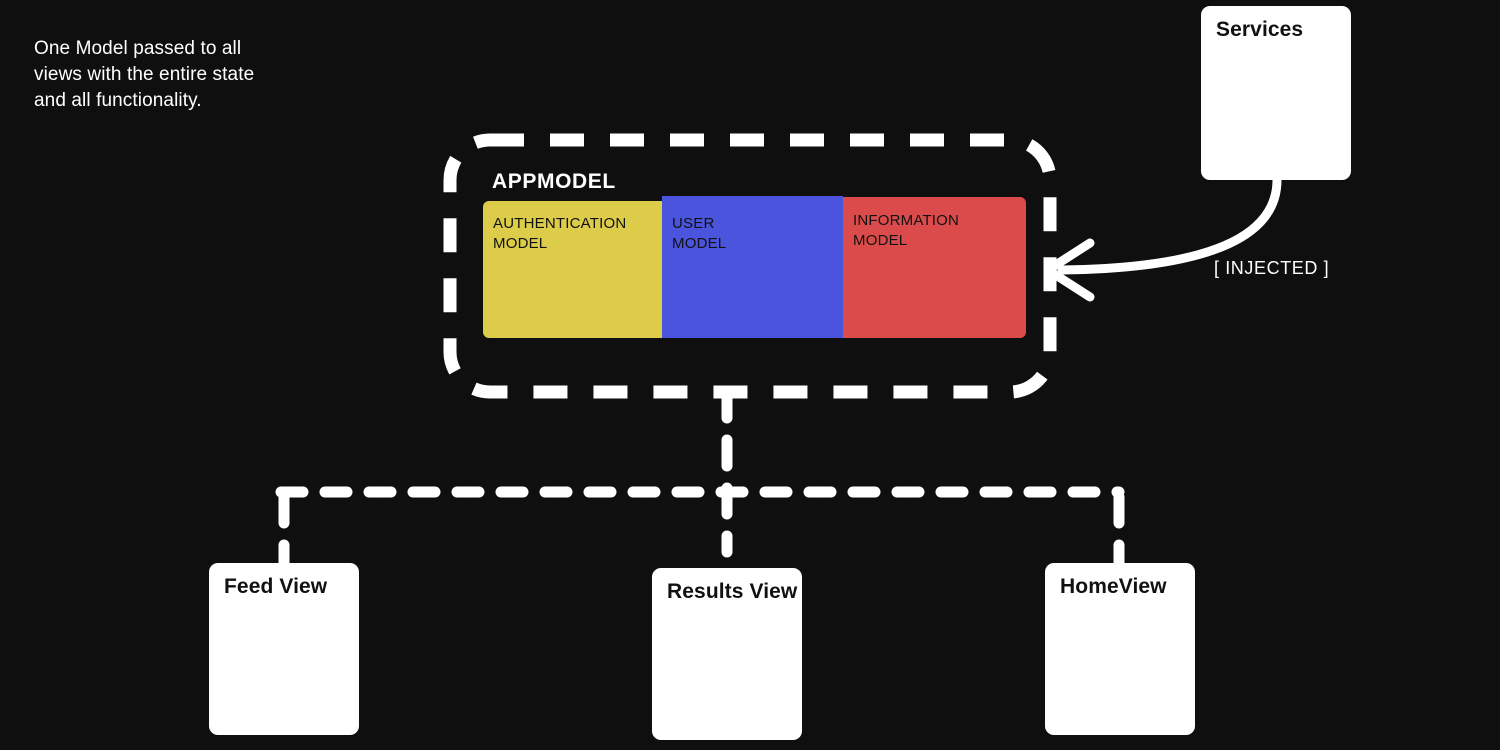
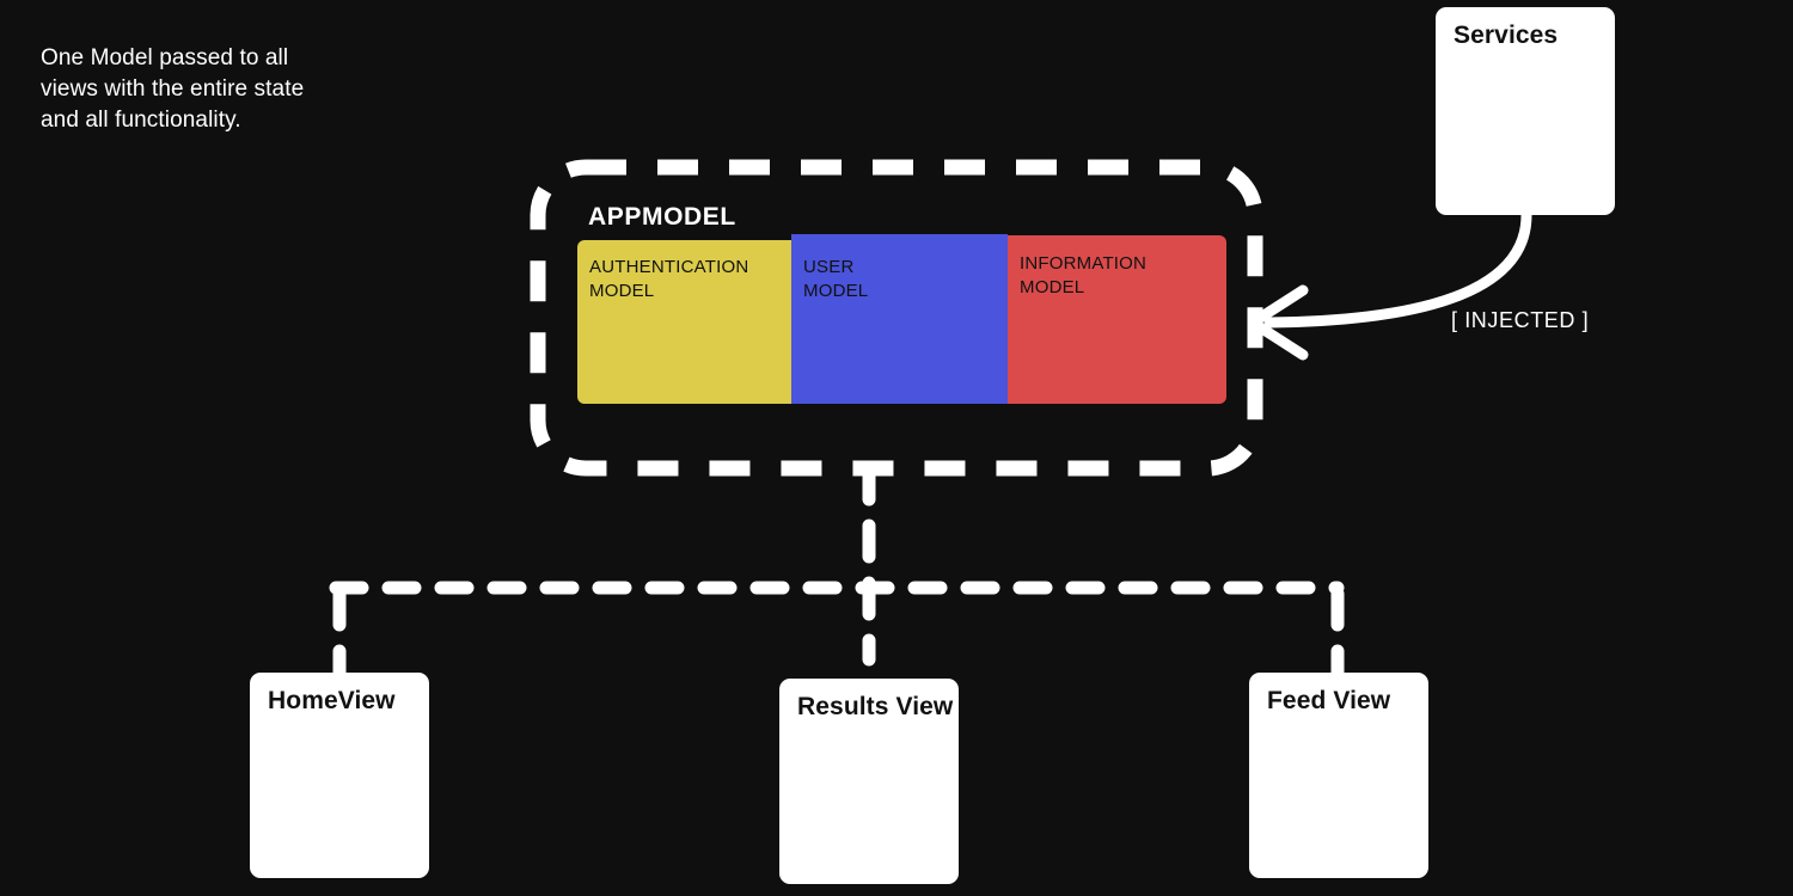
  One Model passed to all
  views with the entire state
  and all functionality.
  APPMODEL
  AUTHENTICATION
  MODEL
  USER
  MODEL
  INFORMATION
  MODEL
  Services
  [ INJECTED ]
- Feed View
+ HomeView
  Results View
- HomeView
+ Feed View
